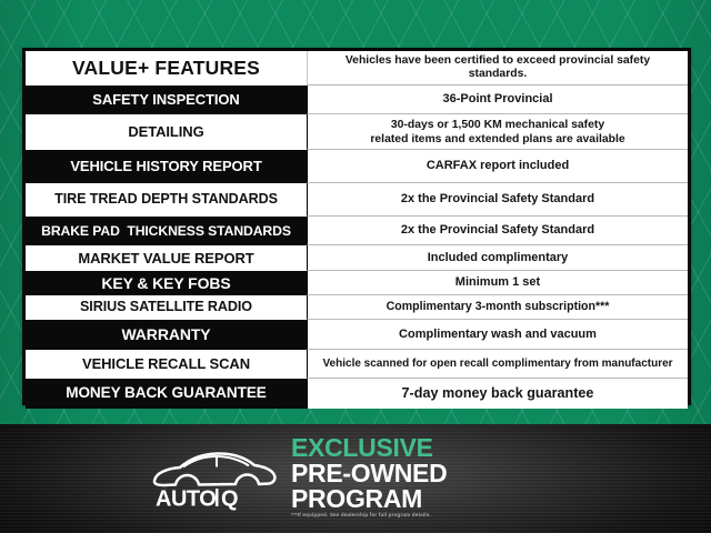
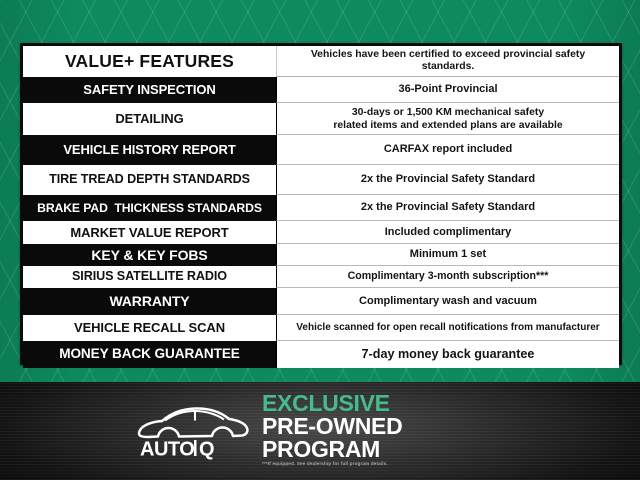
  VALUE+ FEATURES
  Vehicles have been certified to exceed provincial safety standards.
  SAFETY INSPECTION
  36-Point Provincial
  DETAILING
  30-days or 1,500 KM mechanical safety
  related items and extended plans are available
  VEHICLE HISTORY REPORT
  CARFAX report included
  TIRE TREAD DEPTH STANDARDS
  2x the Provincial Safety Standard
  BRAKE PAD THICKNESS STANDARDS
  2x the Provincial Safety Standard
  MARKET VALUE REPORT
  Included complimentary
  KEY & KEY FOBS
  Minimum 1 set
  SIRIUS SATELLITE RADIO
  Complimentary 3-month subscription***
  WARRANTY
  Complimentary wash and vacuum
  VEHICLE RECALL SCAN
- Vehicle scanned for open recall complimentary from manufacturer
+ Vehicle scanned for open recall notifications from manufacturer
  MONEY BACK GUARANTEE
  7-day money back guarantee
  AUTO
  Q
  EXCLUSIVE
  PRE-OWNED
  PROGRAM
